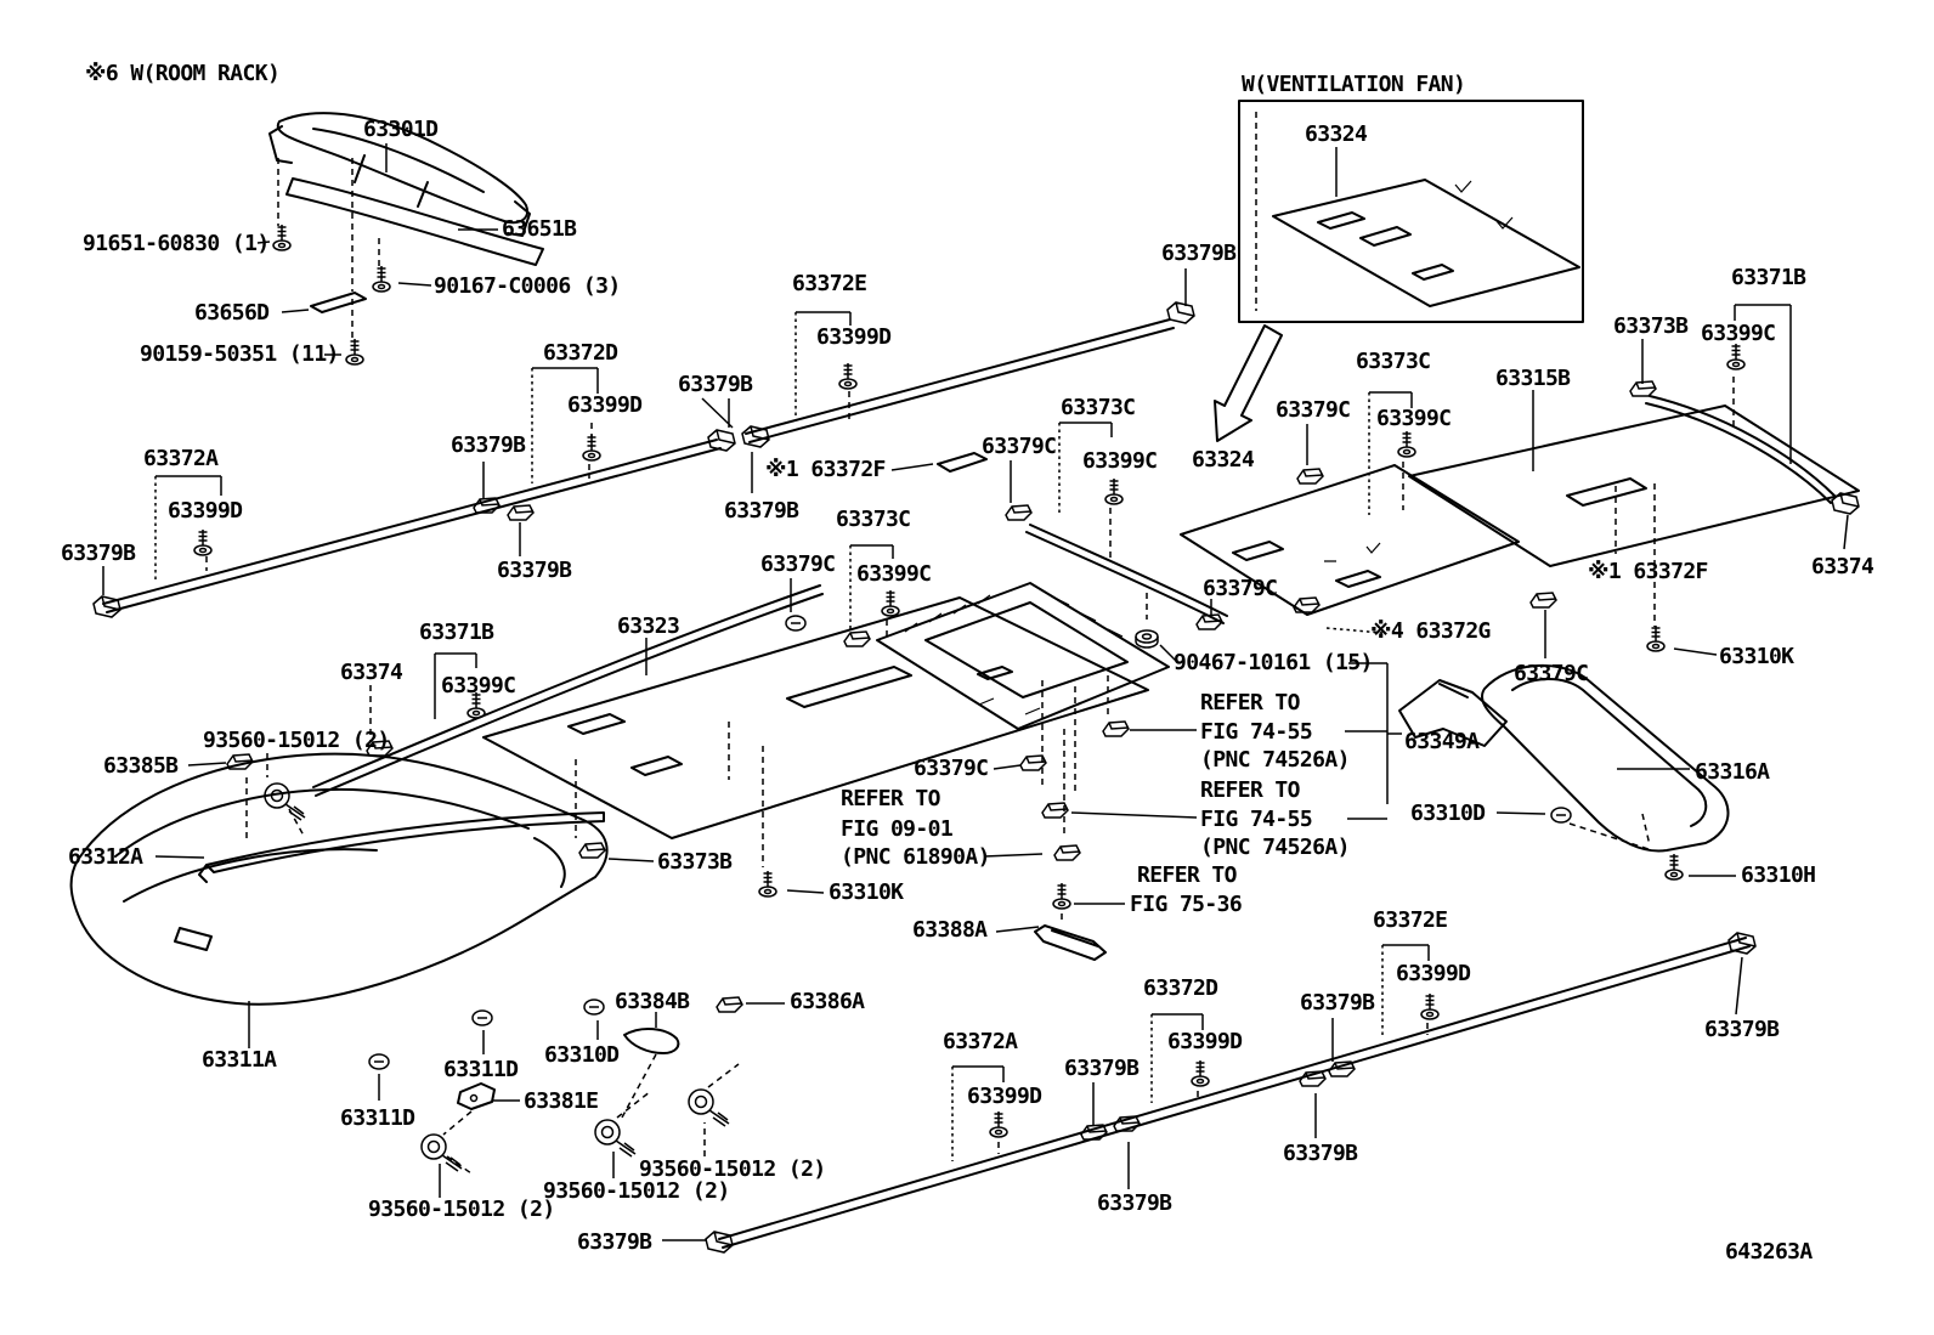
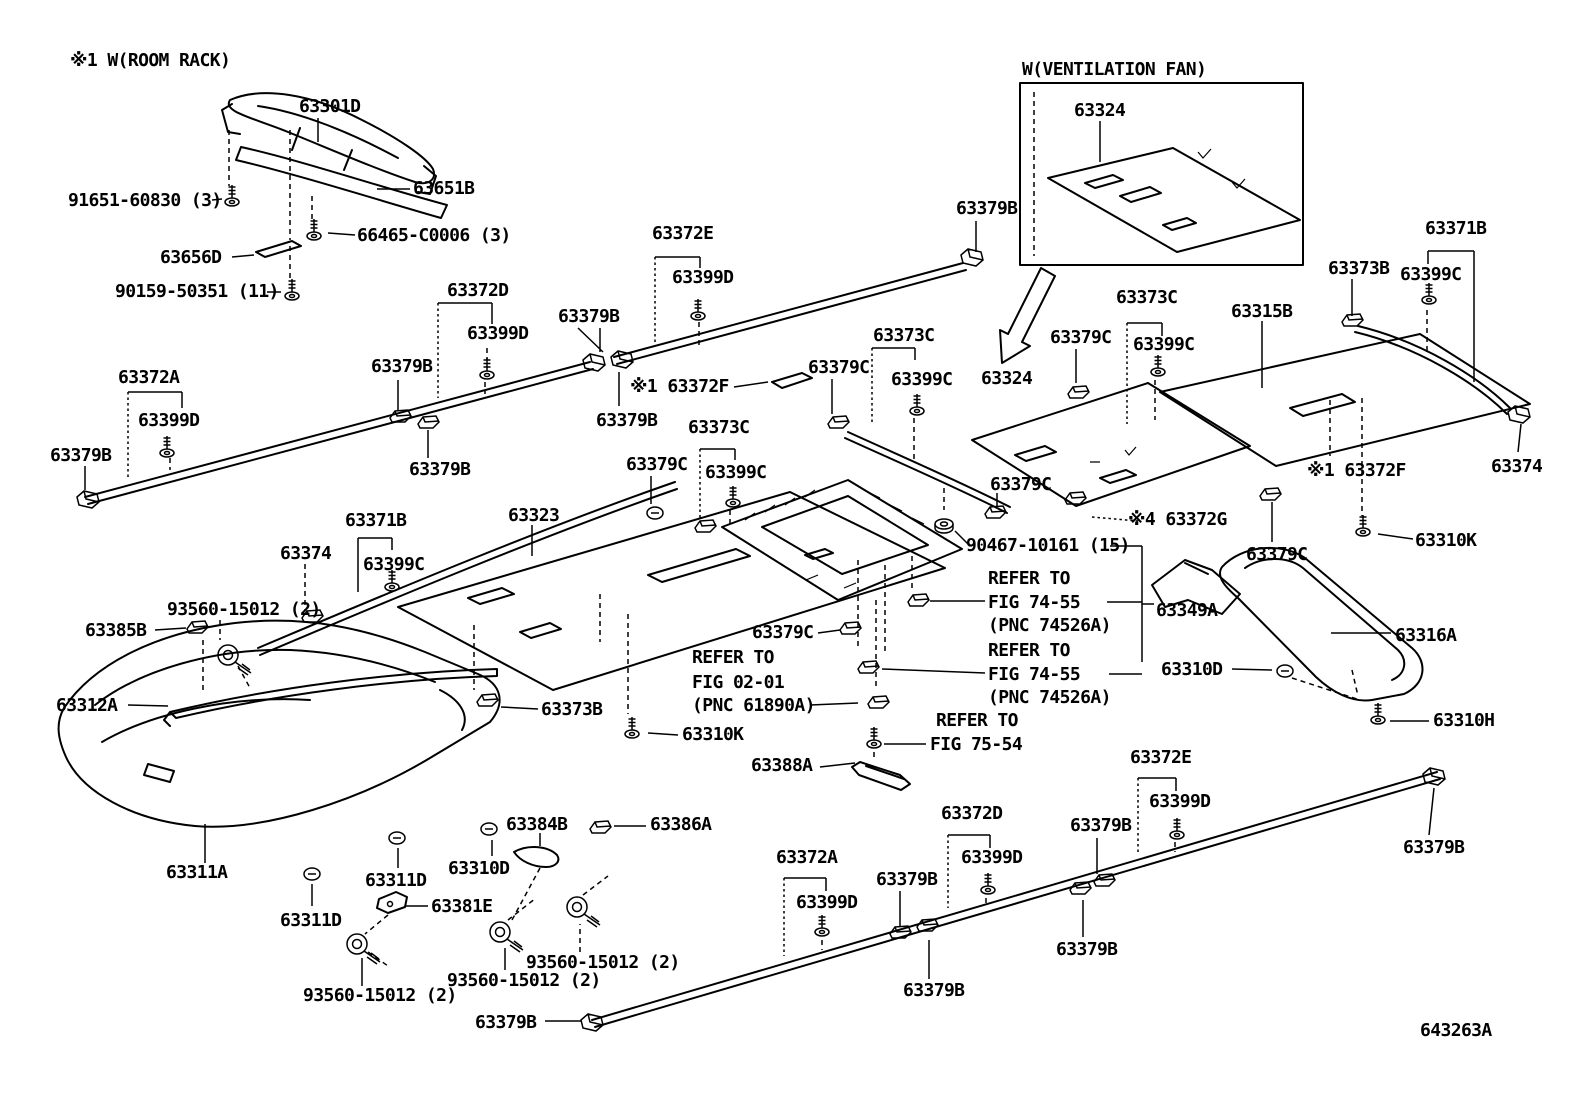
- ※6 W(ROOM RACK)
+ ※1 W(ROOM RACK)
  W(VENTILATION FAN)
  643263A
  63301D
  63651B
- 91651-60830 (1)
+ 91651-60830 (3)
- 90167-C0006 (3)
+ 66465-C0006 (3)
  63656D
  90159-50351 (11)
  63372D
  63399D
  63379B
  63379B
  63379B
  63379B
  63372E
  63399D
  ※1 63372F
  63373C
  63379C
  63399C
  63379B
  63372A
  63399D
  63379B
  63324
  63373B
  63399C
  63371B
  63373C
  63379C
  63399C
  63315B
  63324
  63379C
  63373C
  63379C
  63399C
  63374
  ※1 63372F
  ※4 63372G
  63310K
  63379C
  63349A
  63316A
  63310D
  63310H
  63371B
  63399C
  63374
  63323
  93560-15012 (2)
  63385B
  63312A
  63373B
  63310K
  90467-10161 (15)
  REFER TO
  FIG 74-55
  (PNC 74526A)
  REFER TO
  FIG 74-55
  (PNC 74526A)
  REFER TO
- FIG 75-36
+ FIG 75-54
  REFER TO
- FIG 09-01
+ FIG 02-01
  (PNC 61890A)
  63388A
  63379C
  63311A
  63311D
  63311D
  63381E
  63310D
  63384B
  63386A
  93560-15012 (2)
  93560-15012 (2)
  93560-15012 (2)
  63379B
  63372A
  63399D
  63379B
  63379B
  63372D
  63399D
  63379B
  63379B
  63372E
  63399D
  63379B
